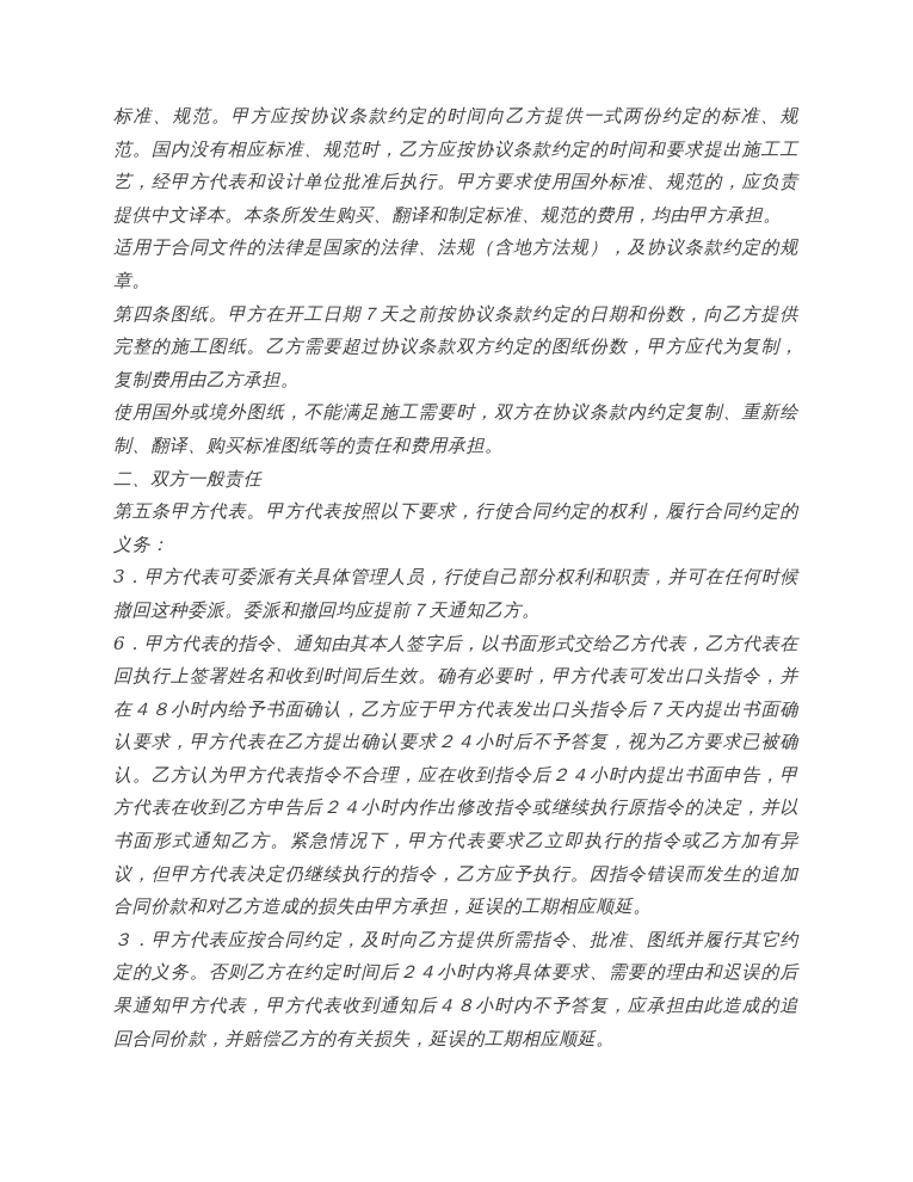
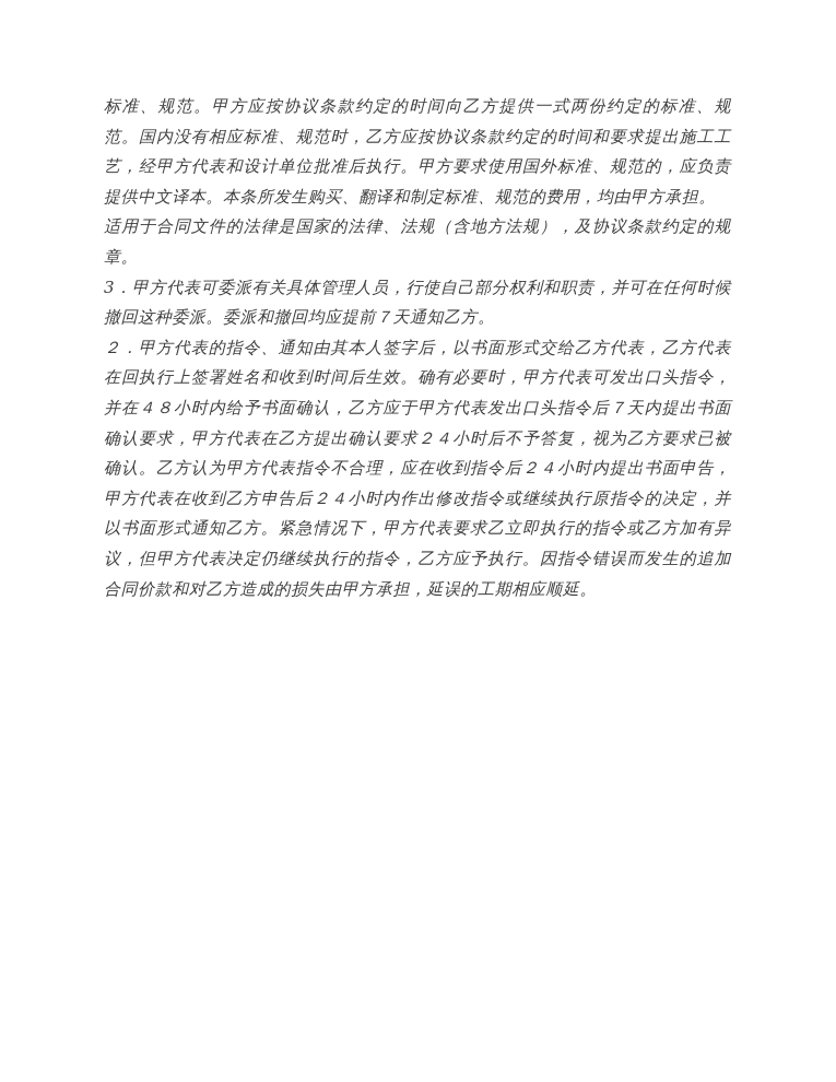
  标准、规范。甲方应按协议条款约定的时间向乙方提供一式两份约定的标准、规范。国内没有相应标准、规范时，乙方应按协议条款约定的时间和要求提出施工工艺，经甲方代表和设计单位批准后执行。甲方要求使用国外标准、规范的，应负责提供中文译本。本条所发生购买、翻译和制定标准、规范的费用，均由甲方承担。
  适用于合同文件的法律是国家的法律、法规（含地方法规），及协议条款约定的规章。
- 第四条图纸。甲方在开工日期７天之前按协议条款约定的日期和份数，向乙方提供完整的施工图纸。乙方需要超过协议条款双方约定的图纸份数，甲方应代为复制，复制费用由乙方承担。
- 使用国外或境外图纸，不能满足施工需要时，双方在协议条款内约定复制、重新绘制、翻译、购买标准图纸等的责任和费用承担。
- 二、双方一般责任
- 第五条甲方代表。甲方代表按照以下要求，行使合同约定的权利，履行合同约定的义务：
  3．甲方代表可委派有关具体管理人员，行使自己部分权利和职责，并可在任何时候撤回这种委派。委派和撤回均应提前７天通知乙方。
- 6．甲方代表的指令、通知由其本人签字后，以书面形式交给乙方代表，乙方代表在回执行上签署姓名和收到时间后生效。确有必要时，甲方代表可发出口头指令，并在４８小时内给予书面确认，乙方应于甲方代表发出口头指令后７天内提出书面确认要求，甲方代表在乙方提出确认要求２４小时后不予答复，视为乙方要求已被确认。乙方认为甲方代表指令不合理，应在收到指令后２４小时内提出书面申告，甲方代表在收到乙方申告后２４小时内作出修改指令或继续执行原指令的决定，并以书面形式通知乙方。紧急情况下，甲方代表要求乙立即执行的指令或乙方加有异议，但甲方代表决定仍继续执行的指令，乙方应予执行。因指令错误而发生的追加合同价款和对乙方造成的损失由甲方承担，延误的工期相应顺延。
+ ２．甲方代表的指令、通知由其本人签字后，以书面形式交给乙方代表，乙方代表在回执行上签署姓名和收到时间后生效。确有必要时，甲方代表可发出口头指令，并在４８小时内给予书面确认，乙方应于甲方代表发出口头指令后７天内提出书面确认要求，甲方代表在乙方提出确认要求２４小时后不予答复，视为乙方要求已被确认。乙方认为甲方代表指令不合理，应在收到指令后２４小时内提出书面申告，甲方代表在收到乙方申告后２４小时内作出修改指令或继续执行原指令的决定，并以书面形式通知乙方。紧急情况下，甲方代表要求乙立即执行的指令或乙方加有异议，但甲方代表决定仍继续执行的指令，乙方应予执行。因指令错误而发生的追加合同价款和对乙方造成的损失由甲方承担，延误的工期相应顺延。
- ３．甲方代表应按合同约定，及时向乙方提供所需指令、批准、图纸并履行其它约定的义务。否则乙方在约定时间后２４小时内将具体要求、需要的理由和迟误的后果通知甲方代表，甲方代表收到通知后４８小时内不予答复，应承担由此造成的追回合同价款，并赔偿乙方的有关损失，延误的工期相应顺延。
